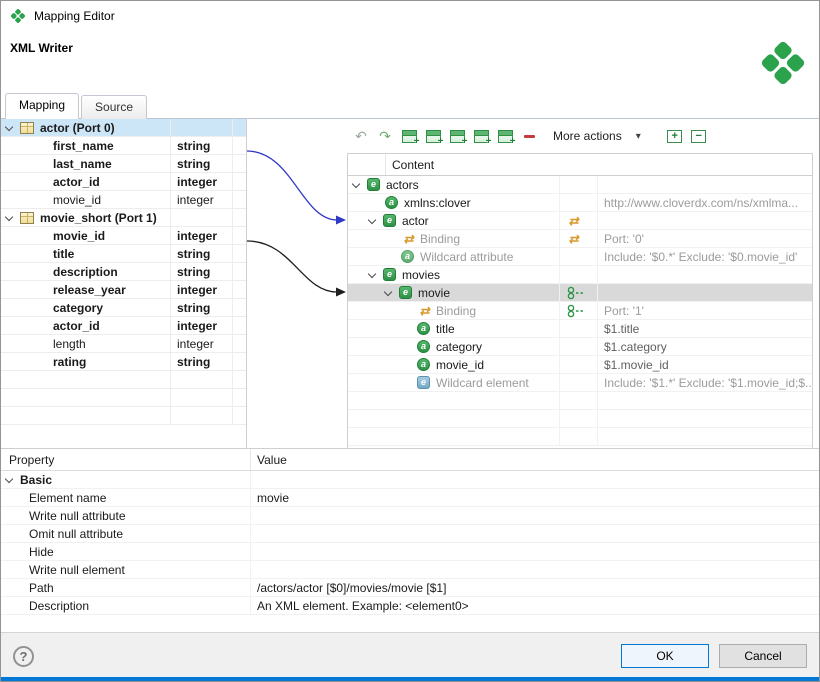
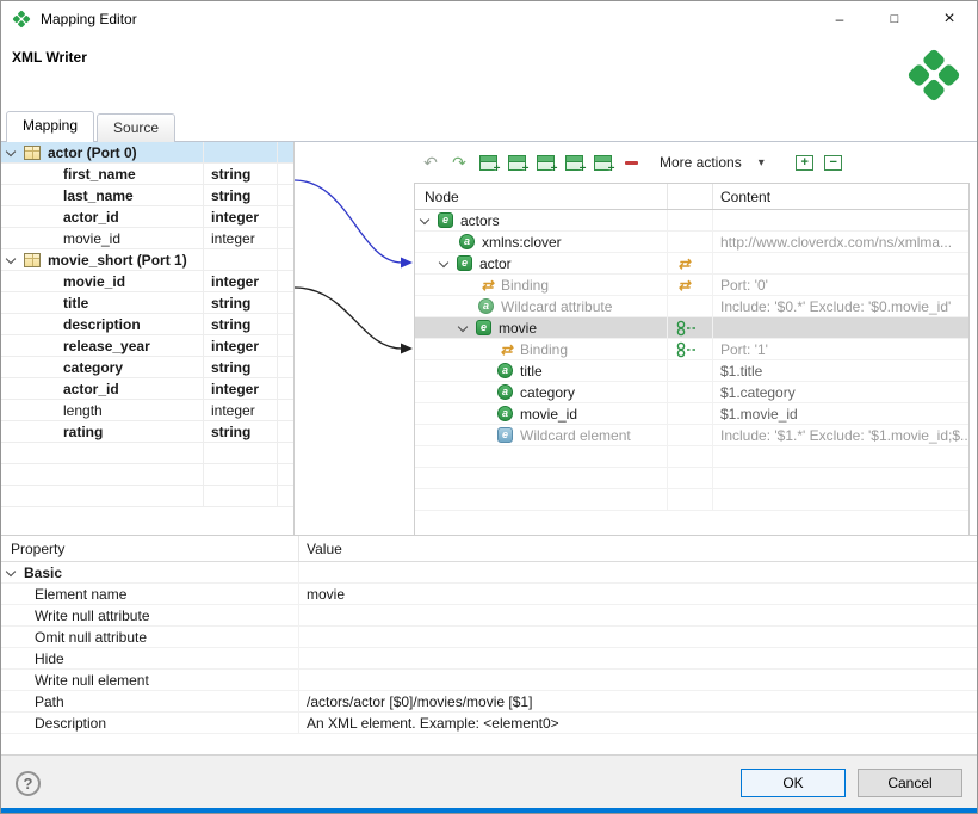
  Mapping Editor
+ –
+ □
+ ×
  XML Writer
  Mapping
  Source
  actor (Port 0)
  first_name
  string
  last_name
  string
  actor_id
  integer
  movie_id
  integer
  movie_short (Port 1)
  movie_id
  integer
  title
  string
  description
  string
  release_year
  integer
  category
  string
  actor_id
  integer
  length
  integer
  rating
  string
  ↶
  ↷
  More actions
  ▾
+ Node
  Content
  actors
  xmlns:clover
  http://www.cloverdx.com/ns/xmlma...
  actor
  ⇄
  ⇄
  Binding
  ⇄
  Port: '0'
  Wildcard attribute
  Include: '$0.*' Exclude: '$0.movie_id'
- movies
  movie
  ⇄
  Binding
  Port: '1'
  title
  $1.title
  category
  $1.category
  movie_id
  $1.movie_id
  Wildcard element
  Include: '$1.*' Exclude: '$1.movie_id;$..
  Property
  Value
  Basic
  Element name
  movie
  Write null attribute
  Omit null attribute
  Hide
  Write null element
  Path
  /actors/actor [$0]/movies/movie [$1]
  Description
  An XML element. Example: <element0>
  ?
  OK
  Cancel
